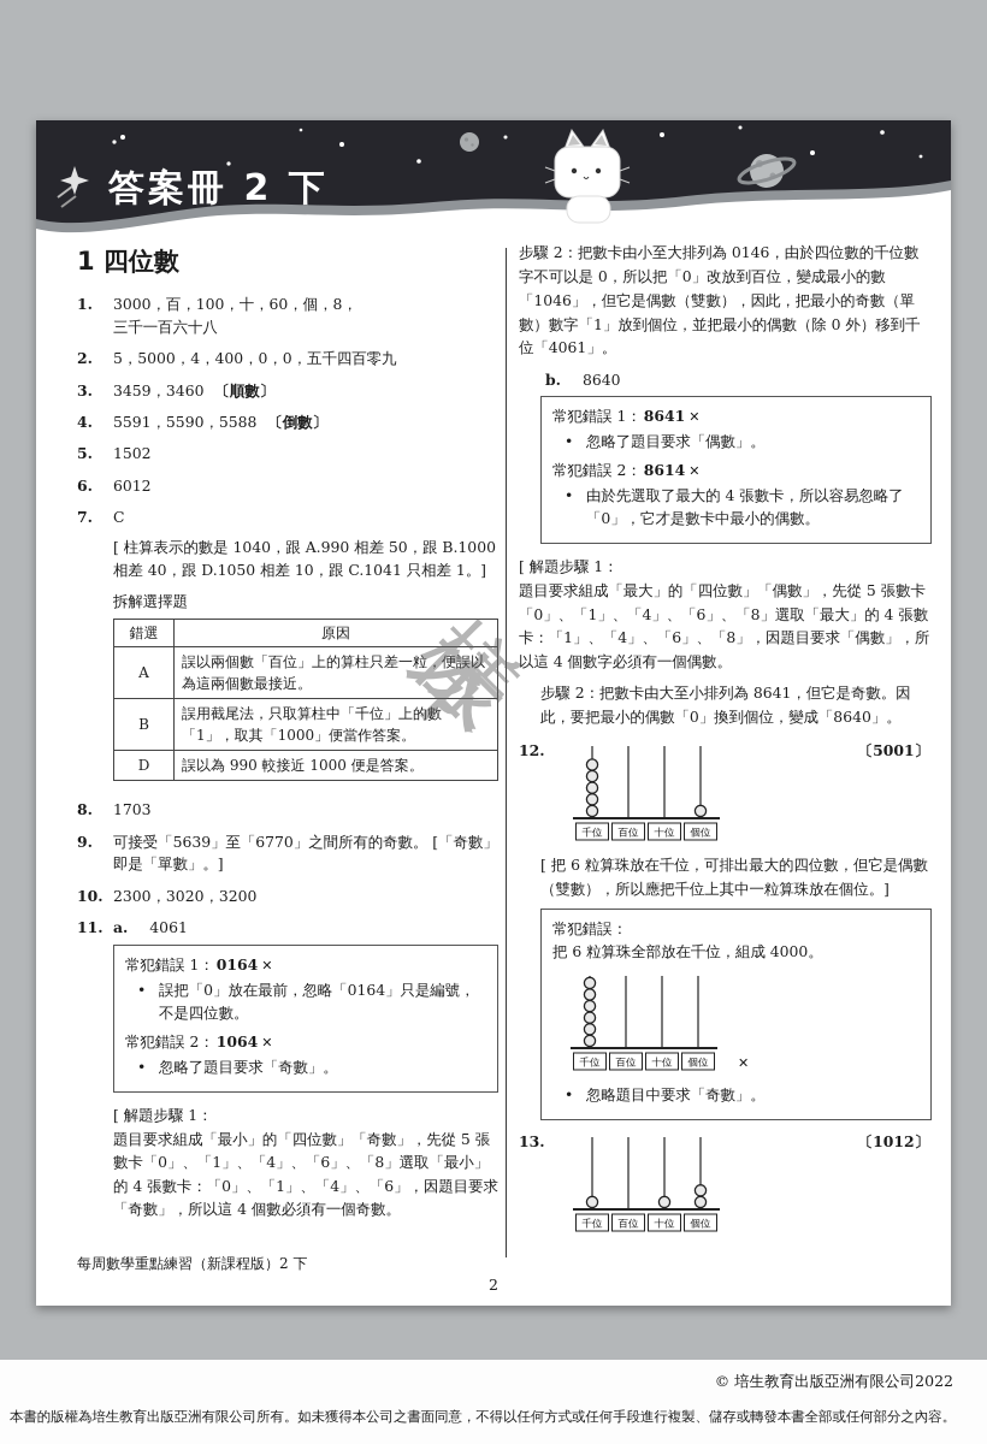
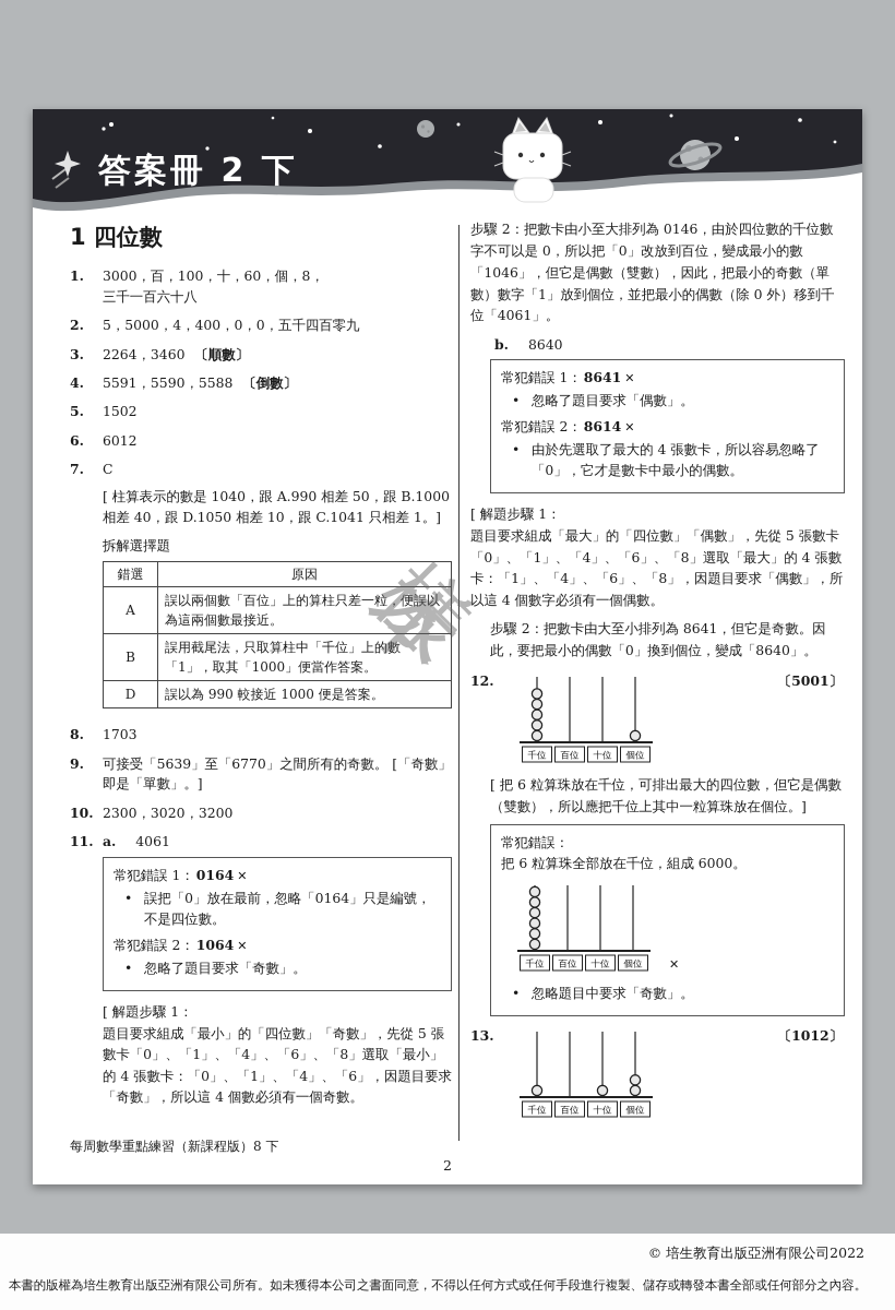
  答案冊 2 下
  1 四位數
  1.
  3000，百，100，十，60，個，8，
  三千一百六十八
  2.
  5，5000，4，400，0，0，五千四百零九
  3.
- 3459，3460 〔順數〕
+ 2264，3460 〔順數〕
  4.
  5591，5590，5588 〔倒數〕
  5.
  1502
  6.
  6012
  7.
  C
  [ 柱算表示的數是 1040，跟 A.990 相差 50，跟 B.1000 相差 40，跟 D.1050 相差 10，跟 C.1041 只相差 1。]
  拆解選擇題
  錯選	原因
  A	誤以兩個數「百位」上的算柱只差一粒，便誤以為這兩個數最接近。
  B	誤用截尾法，只取算柱中「千位」上的數「1」，取其「1000」便當作答案。
  D	誤以為 990 較接近 1000 便是答案。
  8.
  1703
  9.
  可接受「5639」至「6770」之間所有的奇數。 [「奇數」即是「單數」。]
  10.
  2300，3020，3200
  11.
  a. 4061
  常犯錯誤 1： 0164 ✕
  誤把「0」放在最前，忽略「0164」只是編號，不是四位數。
  常犯錯誤 2： 1064 ✕
  忽略了題目要求「奇數」。
  [ 解題步驟 1：
  題目要求組成「最小」的「四位數」「奇數」，先從 5 張數卡「0」、「1」、「4」、「6」、「8」選取「最小」的 4 張數卡：「0」、「1」、「4」、「6」，因題目要求「奇數」，所以這 4 個數必須有一個奇數。
  步驟 2：把數卡由小至大排列為 0146，由於四位數的千位數字不可以是 0，所以把「0」改放到百位，變成最小的數「1046」，但它是偶數（雙數），因此，把最小的奇數（單數）數字「1」放到個位，並把最小的偶數（除 0 外）移到千位「4061」。
  b. 8640
  常犯錯誤 1： 8641 ✕
  忽略了題目要求「偶數」。
  常犯錯誤 2： 8614 ✕
  由於先選取了最大的 4 張數卡，所以容易忽略了「0」，它才是數卡中最小的偶數。
  [ 解題步驟 1：
  題目要求組成「最大」的「四位數」「偶數」，先從 5 張數卡「0」、「1」、「4」、「6」、「8」選取「最大」的 4 張數卡：「1」、「4」、「6」、「8」，因題目要求「偶數」，所以這 4 個數字必須有一個偶數。
  步驟 2：把數卡由大至小排列為 8641，但它是奇數。因此，要把最小的偶數「0」換到個位，變成「8640」。
  12.
  千位
  百位
  十位
  個位
  〔5001〕
  [ 把 6 粒算珠放在千位，可排出最大的四位數，但它是偶數（雙數），所以應把千位上其中一粒算珠放在個位。]
  常犯錯誤：
- 把 6 粒算珠全部放在千位，組成 4000。
+ 把 6 粒算珠全部放在千位，組成 6000。
  千位
  百位
  十位
  個位
  ✕
  忽略題目中要求「奇數」。
  13.
  千位
  百位
  十位
  個位
  〔1012〕
- 每周數學重點練習（新課程版）2 下
+ 每周數學重點練習（新課程版）8 下
  2
  © 培生教育出版亞洲有限公司2022
  本書的版權為培生教育出版亞洲有限公司所有。如未獲得本公司之書面同意，不得以任何方式或任何手段進行複製、儲存或轉發本書全部或任何部分之內容。
